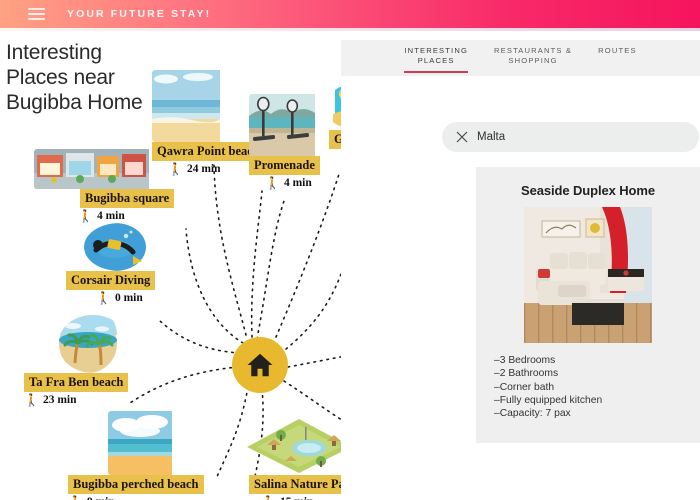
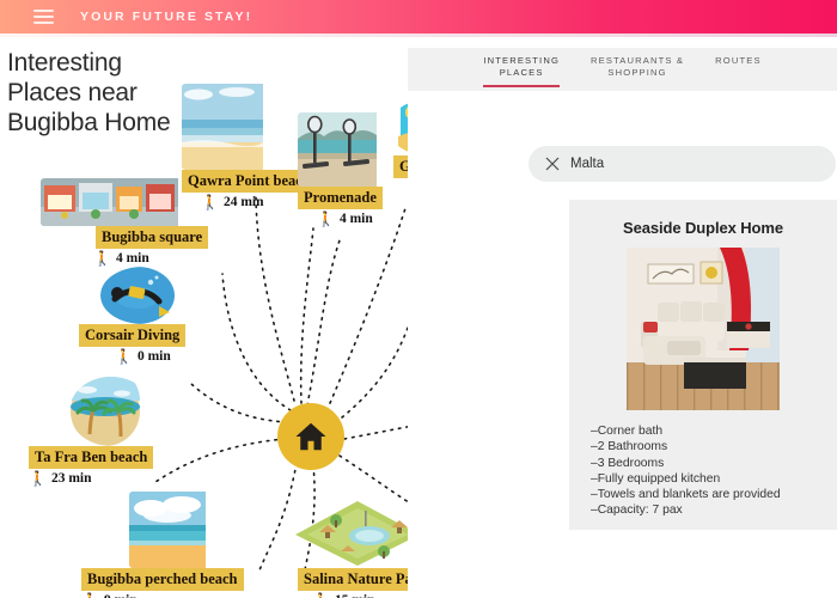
  YOUR FUTURE STAY!
  Interesting
  Places near
  Bugibba Home
  Qawra Point bea
  🚶
  24 min
  Bugibba square
  🚶
  4 min
  Corsair Diving
  🚶
  0 min
  Ta Fra Ben beach
  🚶
  23 min
  Bugibba perched beach
  Salina Nature P
  Promenade
  🚶
  4 min
  INTERESTING
  PLACES
  RESTAURANTS &
  SHOPPING
  ROUTES
  Malta
  Seaside Duplex Home
- –3 Bedrooms
+ –Corner bath
  –2 Bathrooms
- –Corner bath
+ –3 Bedrooms
  –Fully equipped kitchen
+ –Towels and blankets are provided
  –Capacity: 7 pax
